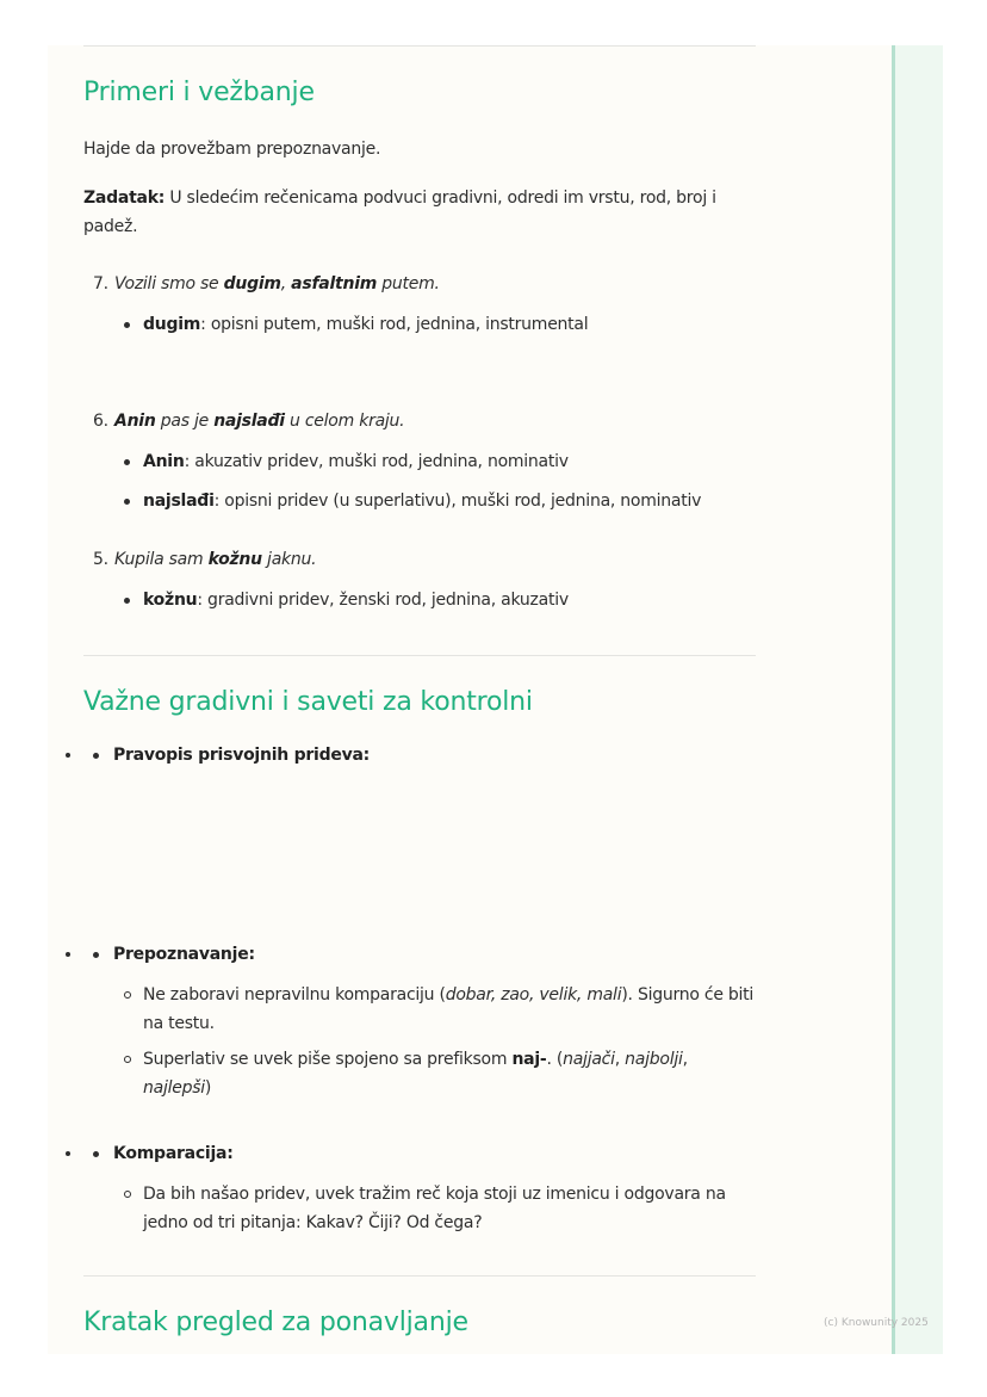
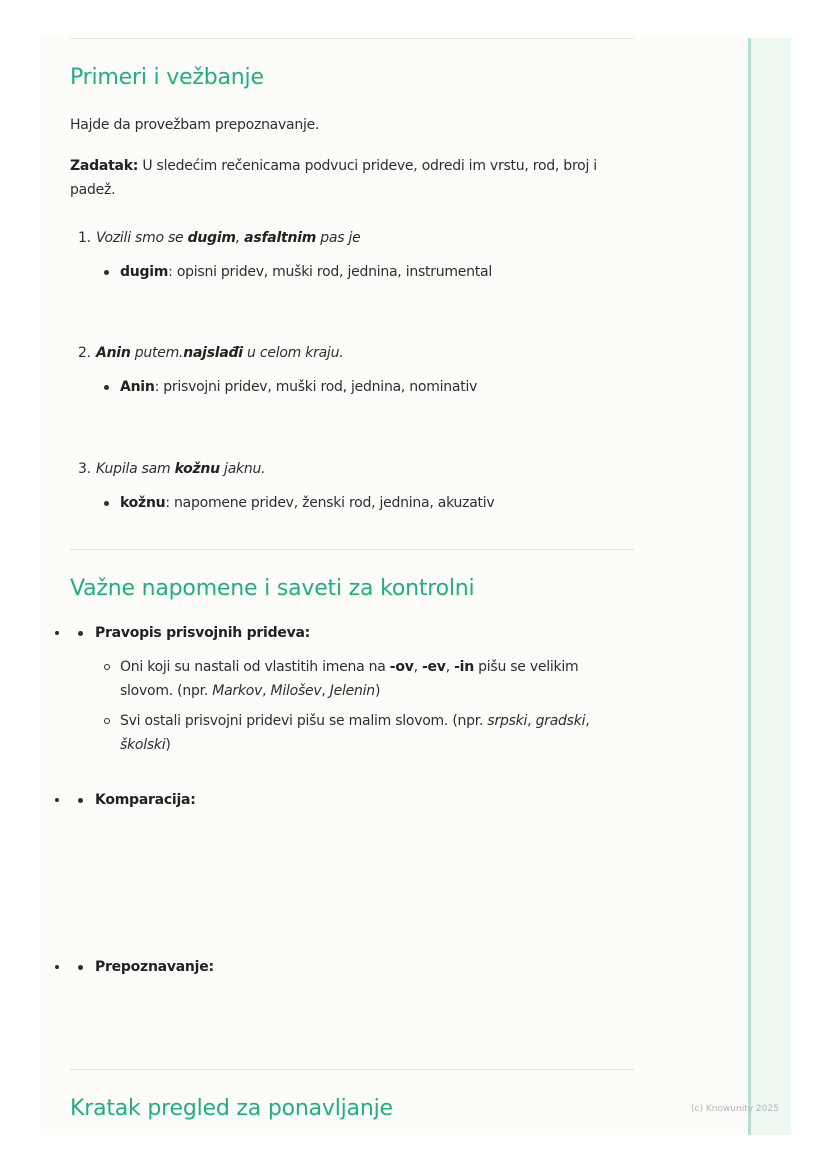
  Primeri i vežbanje
  Hajde da provežbam prepoznavanje.
- Zadatak: U sledećim rečenicama podvuci gradivni, odredi im vrstu, rod, broj i padež.
+ Zadatak: U sledećim rečenicama podvuci prideve, odredi im vrstu, rod, broj i padež.
- 7.
+ 1.
- Vozili smo se dugim, asfaltnim putem.
+ Vozili smo se dugim, asfaltnim pas je
- dugim: opisni putem, muški rod, jednina, instrumental
+ dugim: opisni pridev, muški rod, jednina, instrumental
- 6.
+ 2.
- Anin pas je najslađi u celom kraju.
+ Anin putem.najslađi u celom kraju.
- Anin: akuzativ pridev, muški rod, jednina, nominativ
+ Anin: prisvojni pridev, muški rod, jednina, nominativ
- najslađi: opisni pridev (u superlativu), muški rod, jednina, nominativ
- 5.
+ 3.
  Kupila sam kožnu jaknu.
- kožnu: gradivni pridev, ženski rod, jednina, akuzativ
+ kožnu: napomene pridev, ženski rod, jednina, akuzativ
- Važne gradivni i saveti za kontrolni
+ Važne napomene i saveti za kontrolni
  Pravopis prisvojnih prideva:
+ Oni koji su nastali od vlastitih imena na -ov, -ev, -in pišu se velikim slovom. (npr. Markov, Milošev, Jelenin)
+ Svi ostali prisvojni pridevi pišu se malim slovom. (npr. srpski, gradski, školski)
- Prepoznavanje:
+ Komparacija:
- Ne zaboravi nepravilnu komparaciju (dobar, zao, velik, mali). Sigurno će biti na testu.
- Superlativ se uvek piše spojeno sa prefiksom naj-. (najjači, najbolji, najlepši)
- Komparacija:
+ Prepoznavanje:
- Da bih našao pridev, uvek tražim reč koja stoji uz imenicu i odgovara na jedno od tri pitanja: Kakav? Čiji? Od čega?
  Kratak pregled za ponavljanje
  (c) Knowunity 2025
